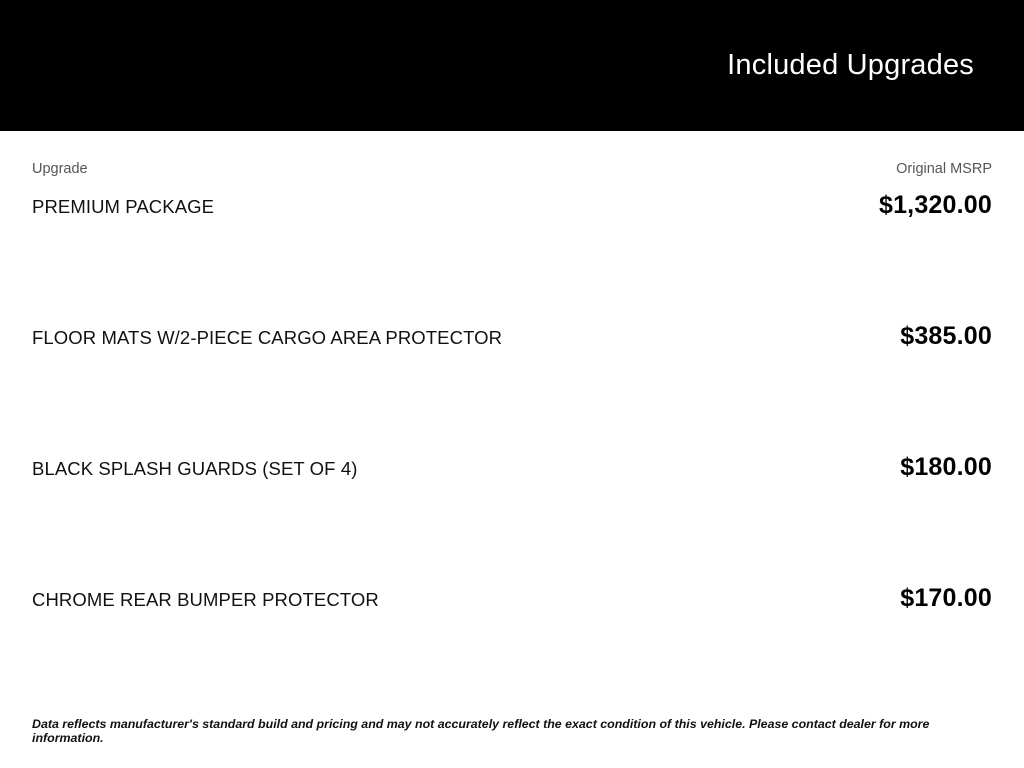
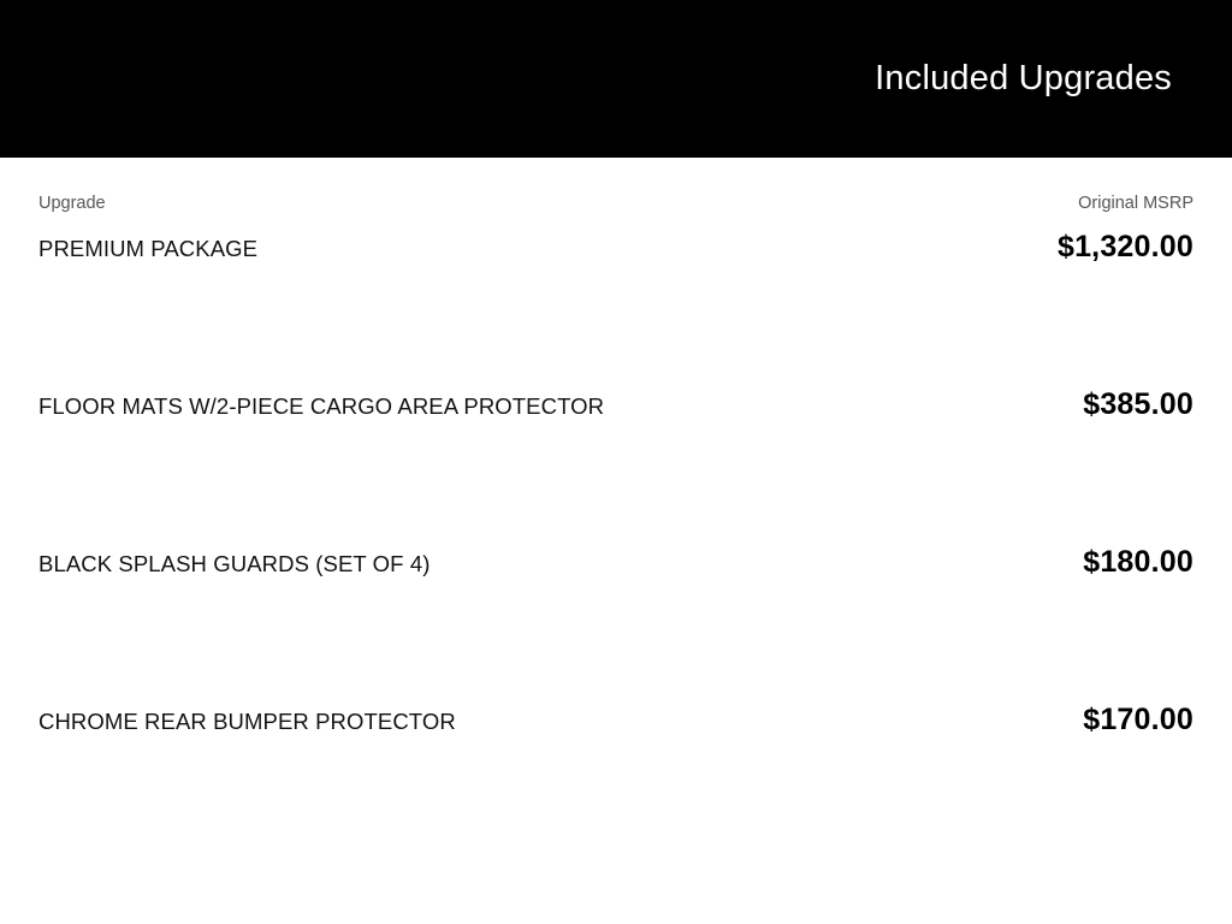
  Included Upgrades
  Upgrade
  Original MSRP
  PREMIUM PACKAGE
  $1,320.00
  FLOOR MATS W/2-PIECE CARGO AREA PROTECTOR
  $385.00
  BLACK SPLASH GUARDS (SET OF 4)
  $180.00
  CHROME REAR BUMPER PROTECTOR
  $170.00
- Data reflects manufacturer's standard build and pricing and may not accurately reflect the exact condition of this vehicle. Please contact dealer for more information.
